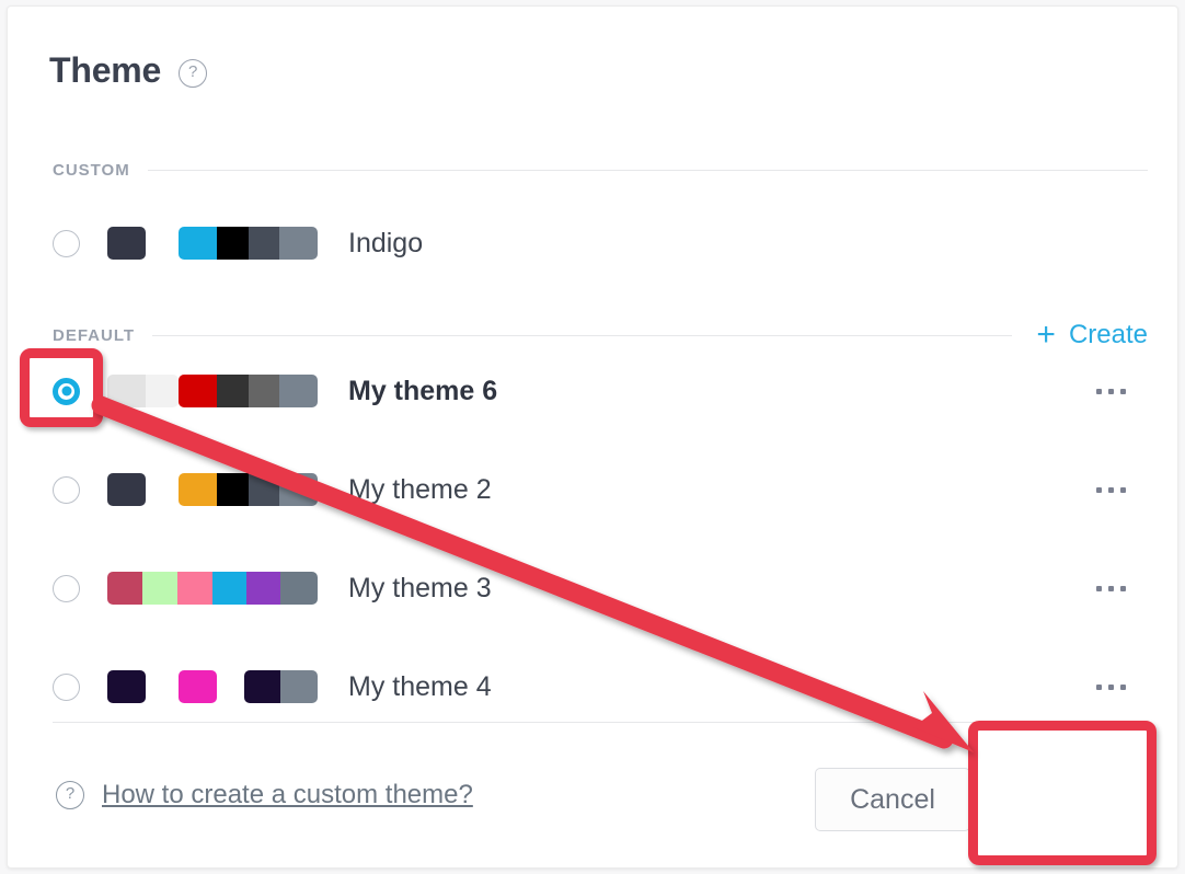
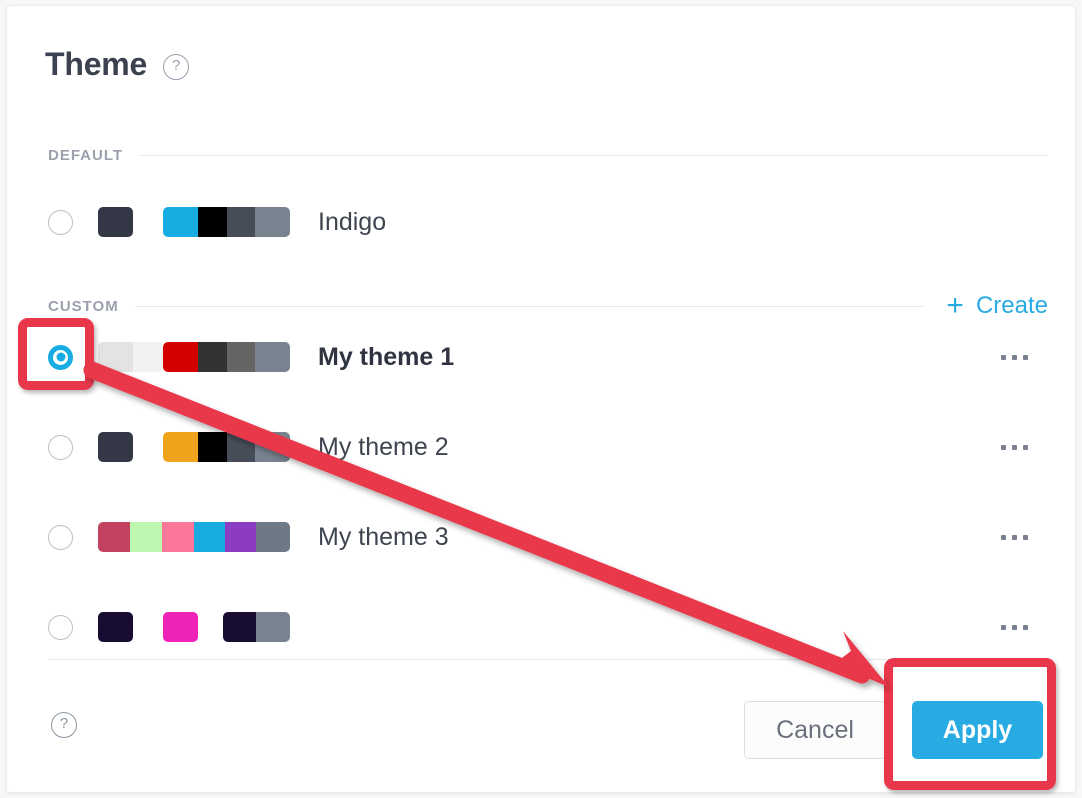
  Theme
  ?
- CUSTOM
+ DEFAULT
  Indigo
- DEFAULT
+ CUSTOM
  +
  Create
- My theme 6
+ My theme 1
  My theme 2
  My theme 3
- My theme 4
  ?
- How to create a custom theme?
  Cancel
+ Apply
